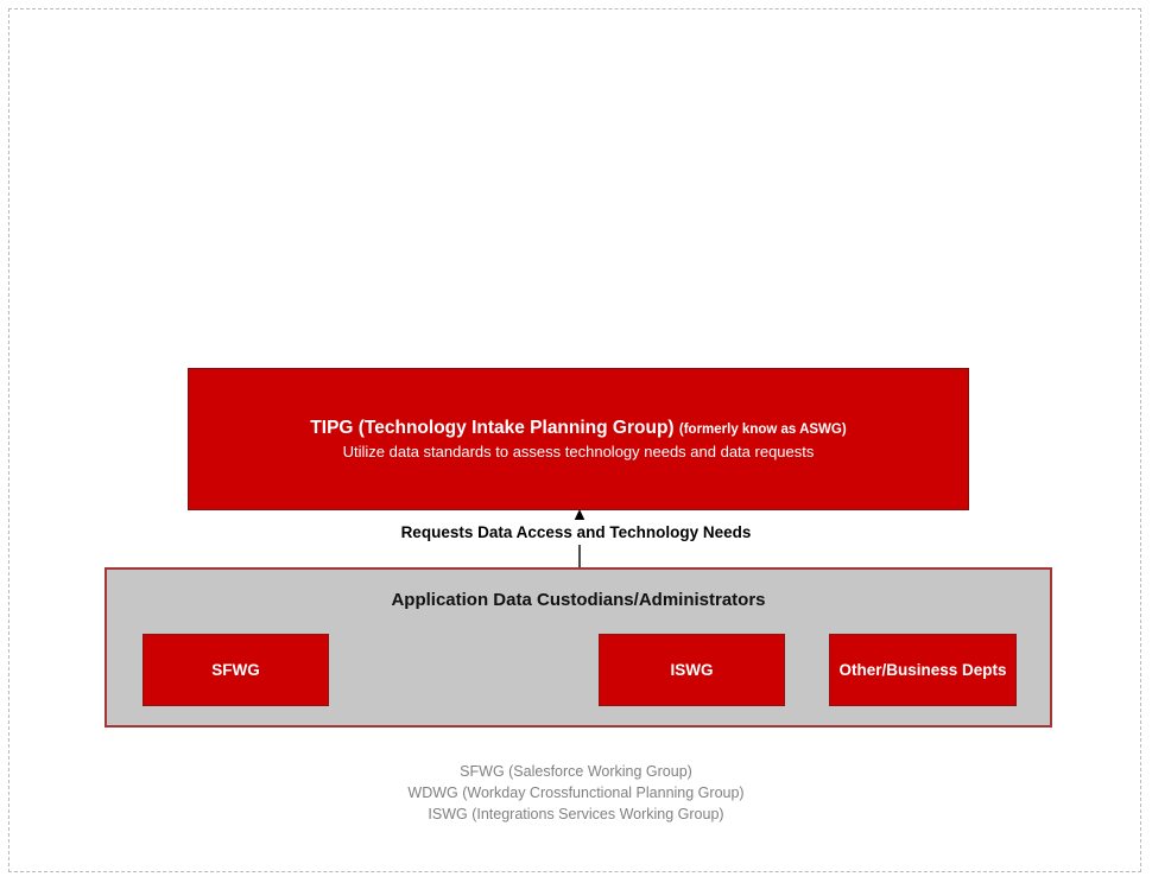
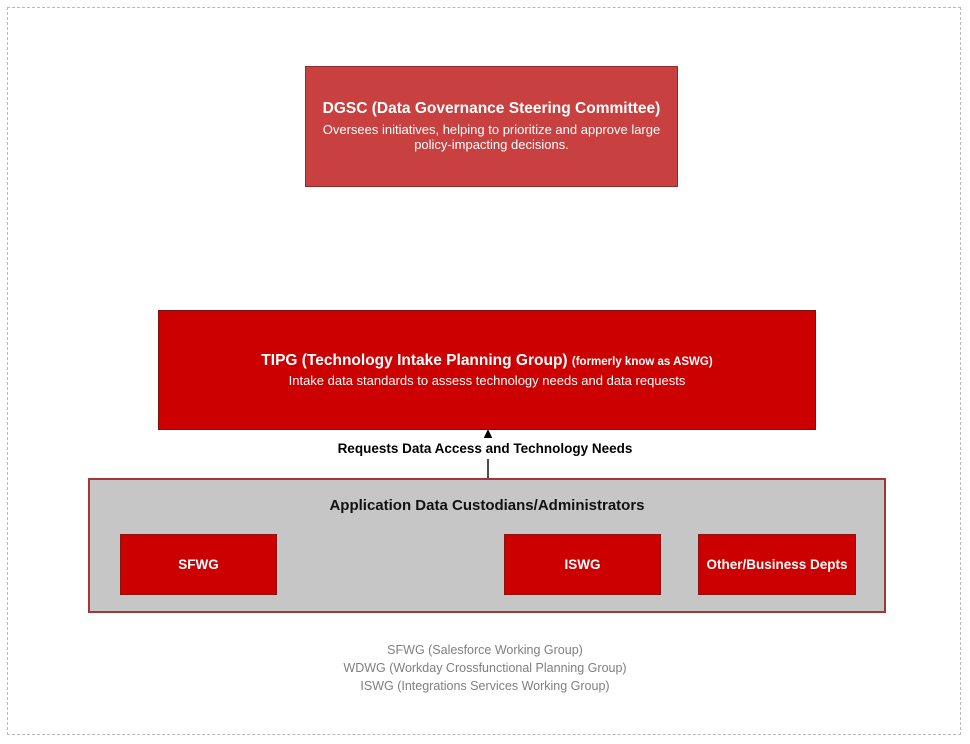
+ DGSC (Data Governance Steering Committee)
+ Oversees initiatives, helping to prioritize and approve large policy-impacting decisions.
  TIPG (Technology Intake Planning Group) (formerly know as ASWG)
- Utilize data standards to assess technology needs and data requests
+ Intake data standards to assess technology needs and data requests
  Requests Data Access and Technology Needs
  Application Data Custodians/Administrators
  SFWG
  ISWG
  Other/Business Depts
  SFWG (Salesforce Working Group)
  WDWG (Workday Crossfunctional Planning Group)
  ISWG (Integrations Services Working Group)
